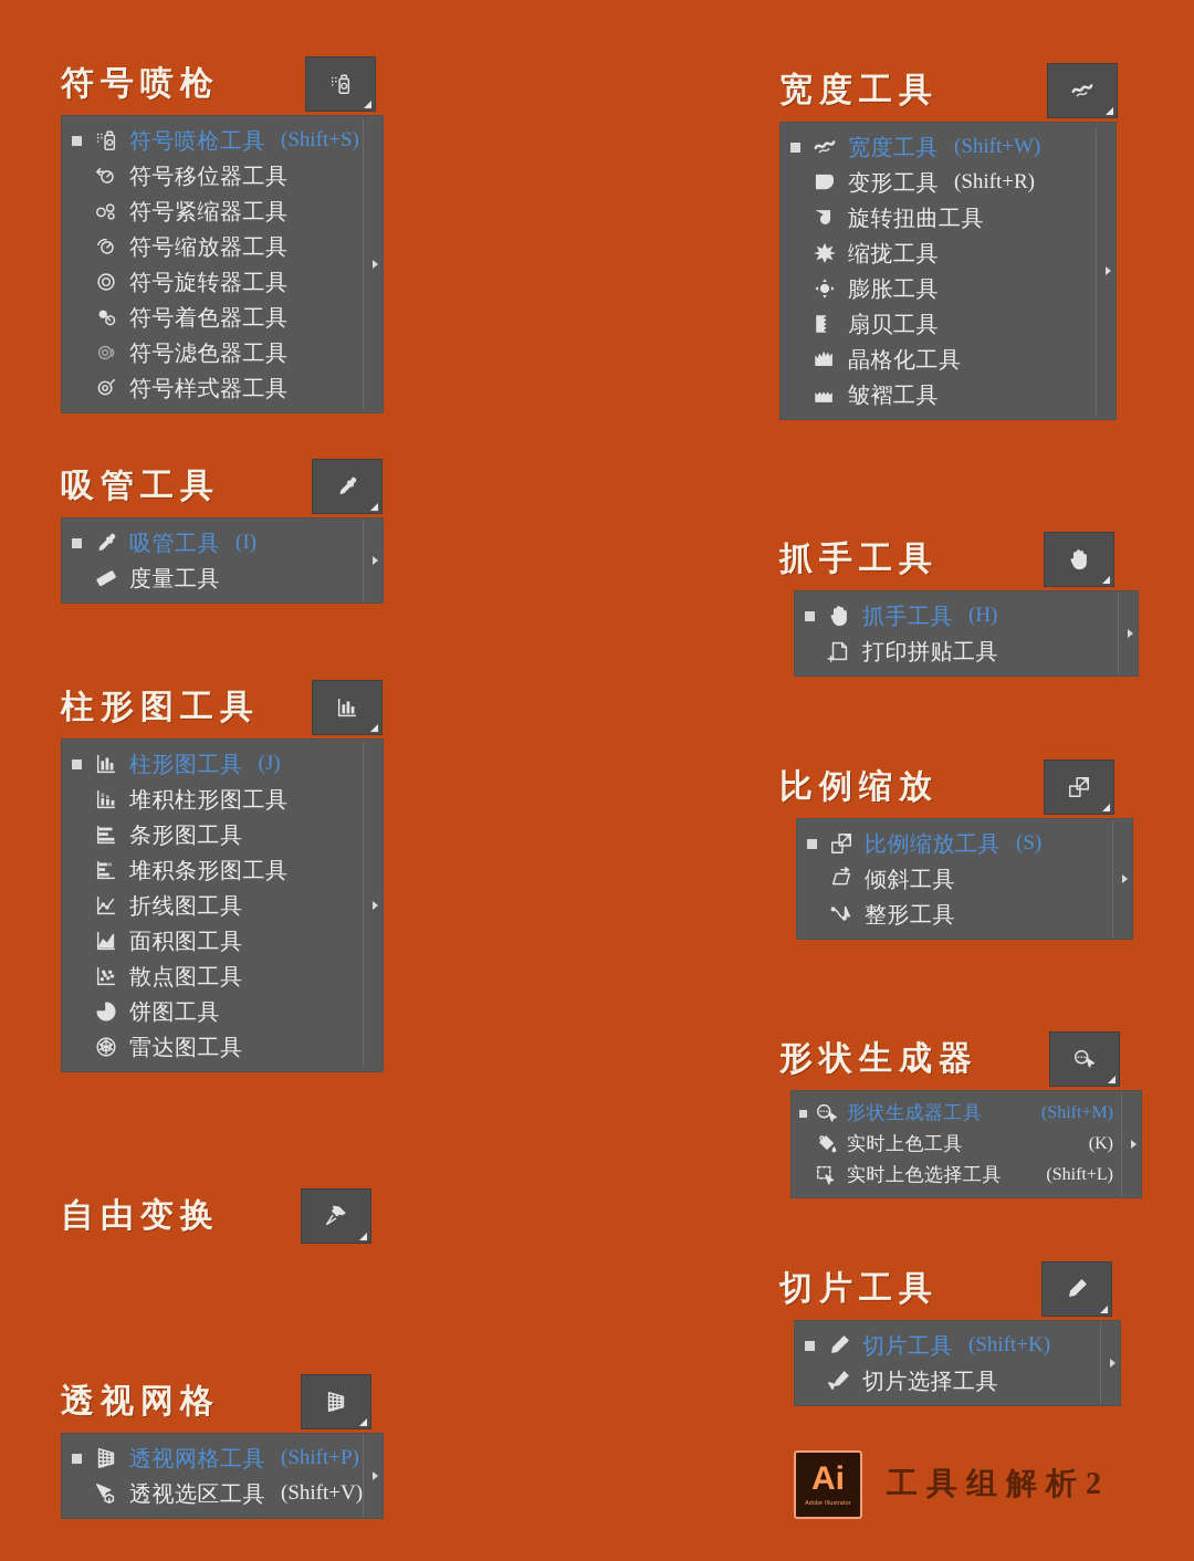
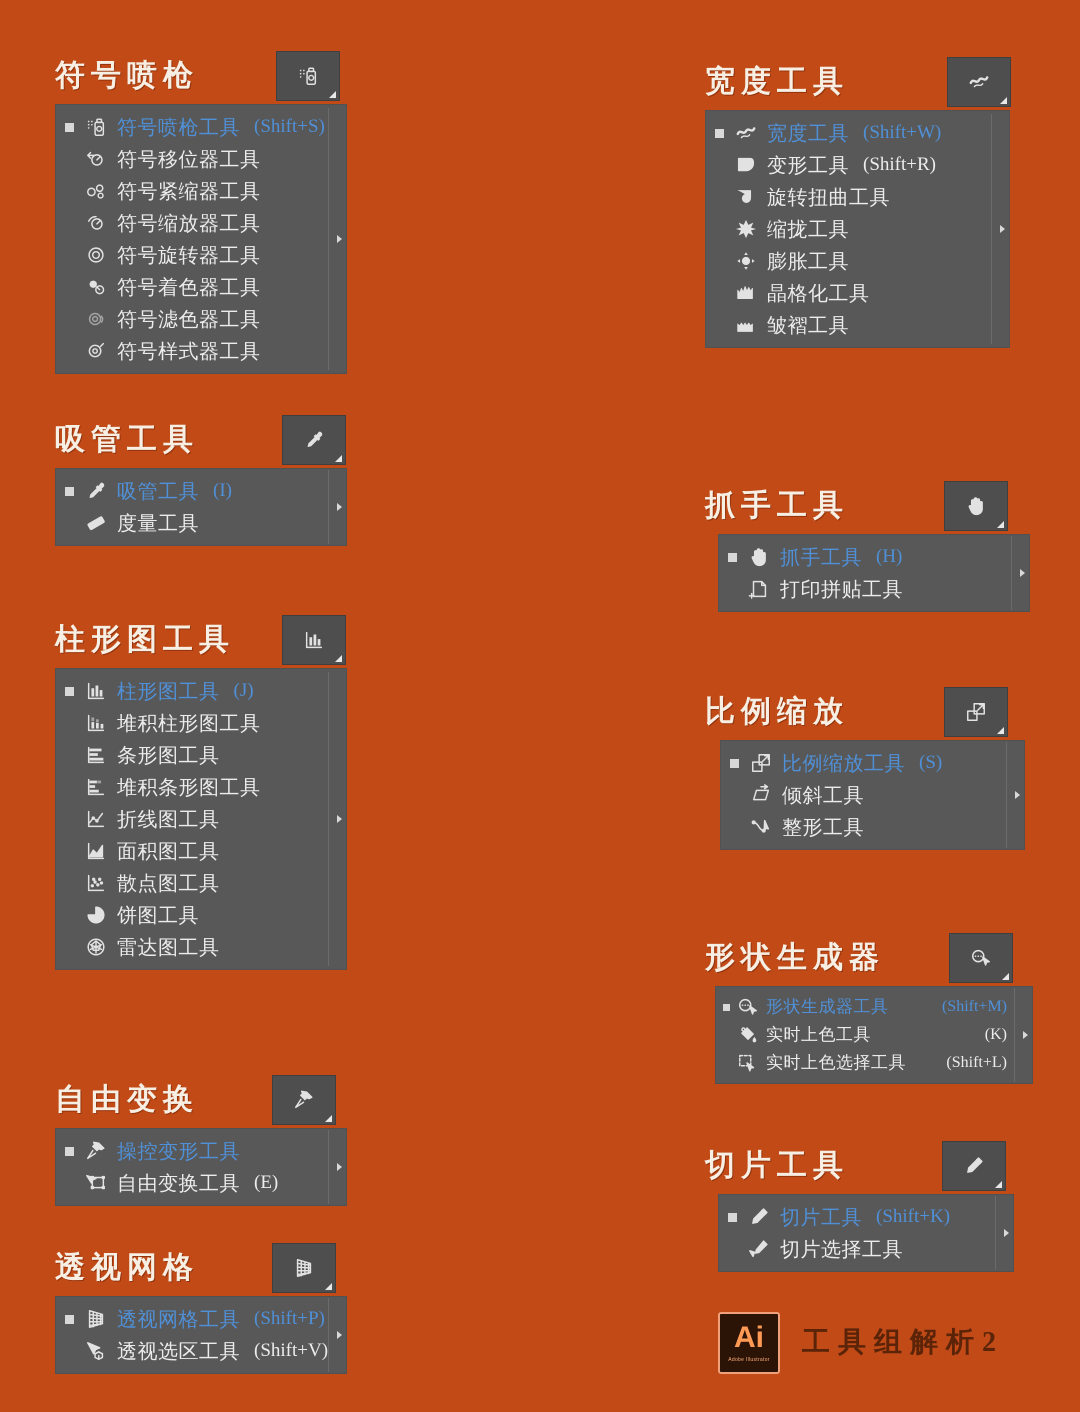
  符号喷枪
  符号喷枪工具
  (Shift+S)
  符号移位器工具
  符号紧缩器工具
  符号缩放器工具
  符号旋转器工具
  符号着色器工具
  符号滤色器工具
  符号样式器工具
  吸管工具
  吸管工具
  (I)
  度量工具
  柱形图工具
  柱形图工具
  (J)
  堆积柱形图工具
  条形图工具
  堆积条形图工具
  折线图工具
  面积图工具
  散点图工具
  饼图工具
  雷达图工具
  自由变换
+ 操控变形工具
+ 自由变换工具
+ (E)
  透视网格
  透视网格工具
  (Shift+P)
  透视选区工具
  (Shift+V)
  宽度工具
  宽度工具
  (Shift+W)
  变形工具
  (Shift+R)
  旋转扭曲工具
  缩拢工具
  膨胀工具
- 扇贝工具
  晶格化工具
  皱褶工具
  抓手工具
  抓手工具
  (H)
  打印拼贴工具
  比例缩放
  比例缩放工具
  (S)
  倾斜工具
  整形工具
  形状生成器
  形状生成器工具
  (Shift+M)
  实时上色工具
  (K)
  实时上色选择工具
  (Shift+L)
  切片工具
  切片工具
  (Shift+K)
  切片选择工具
  Ai
  工具组解析2
